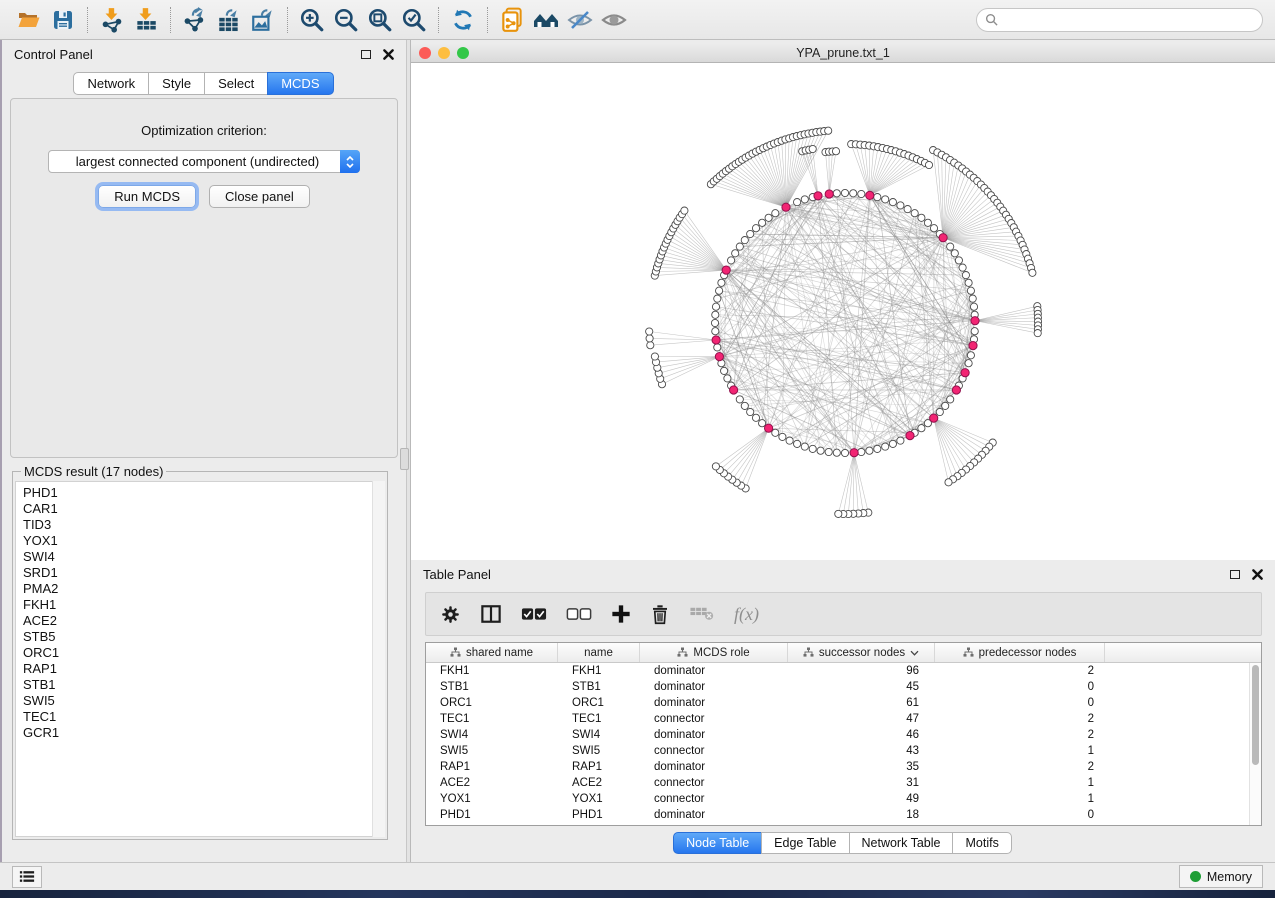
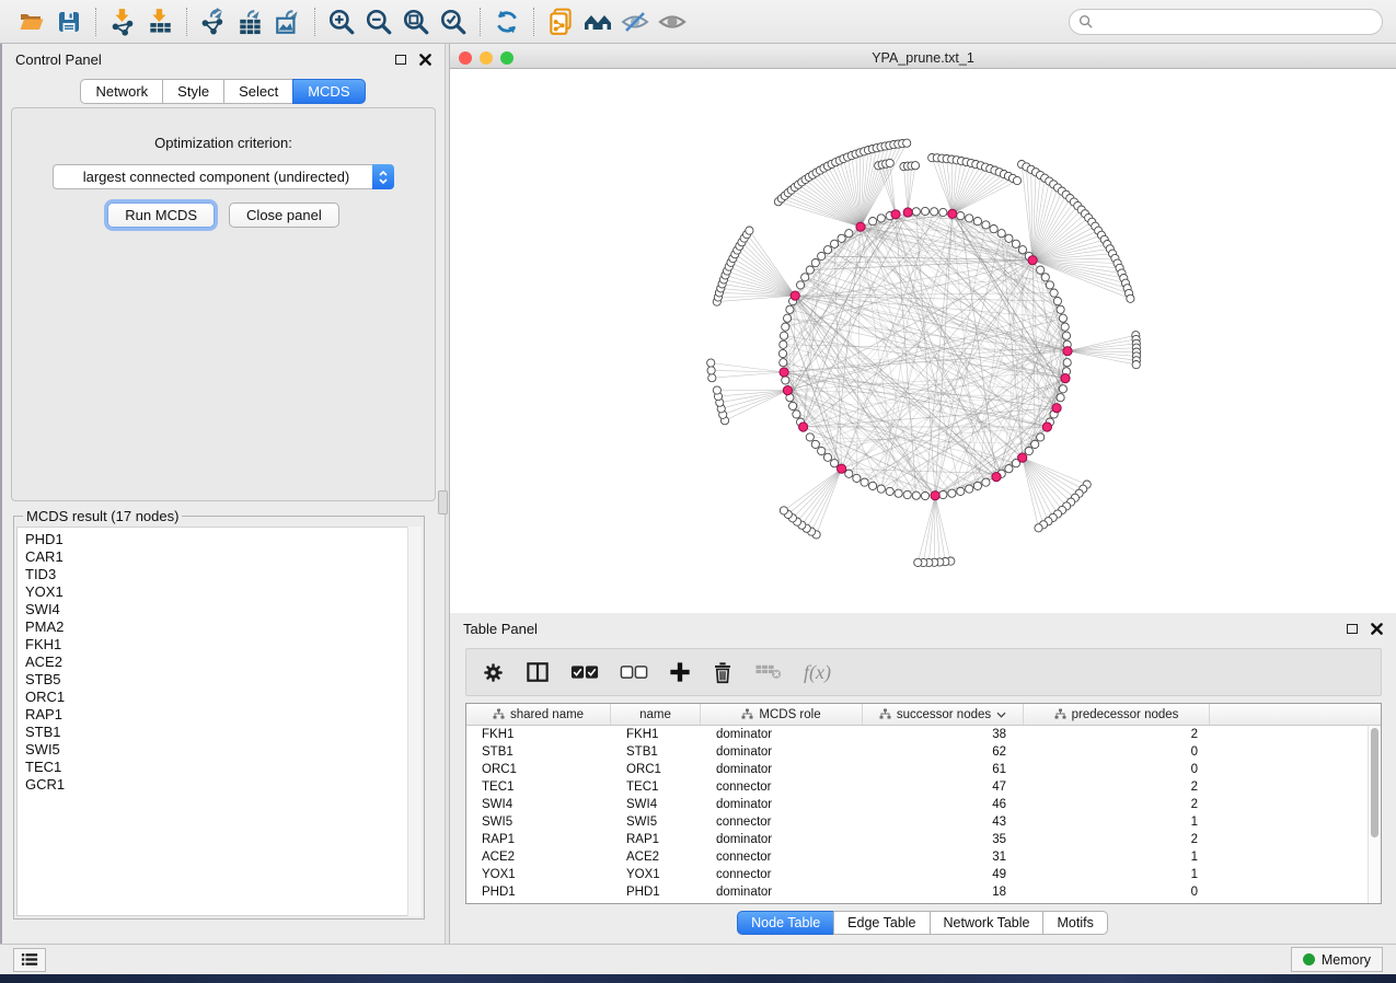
  Control Panel
  Network
  Style
  Select
  MCDS
  Optimization criterion:
  largest connected component (undirected)
  Run MCDS
  Close panel
  MCDS result (17 nodes)
  PHD1
  CAR1
  TID3
  YOX1
  SWI4
- SRD1
  PMA2
  FKH1
  ACE2
  STB5
  ORC1
  RAP1
  STB1
  SWI5
  TEC1
  GCR1
  YPA_prune.txt_1
  Table Panel
  f(x)
  shared name
  name
  MCDS role
  successor nodes
  predecessor nodes
  FKH1
  FKH1
  dominator
- 96
+ 38
  2
  STB1
  STB1
  dominator
- 45
+ 62
  0
  ORC1
  ORC1
  dominator
  61
  0
  TEC1
  TEC1
  connector
  47
  2
  SWI4
  SWI4
  dominator
  46
  2
  SWI5
  SWI5
  connector
  43
  1
  RAP1
  RAP1
  dominator
  35
  2
  ACE2
  ACE2
  connector
  31
  1
  YOX1
  YOX1
  connector
  49
  1
  PHD1
  PHD1
  dominator
  18
  0
  Node Table
  Edge Table
  Network Table
  Motifs
  Memory
